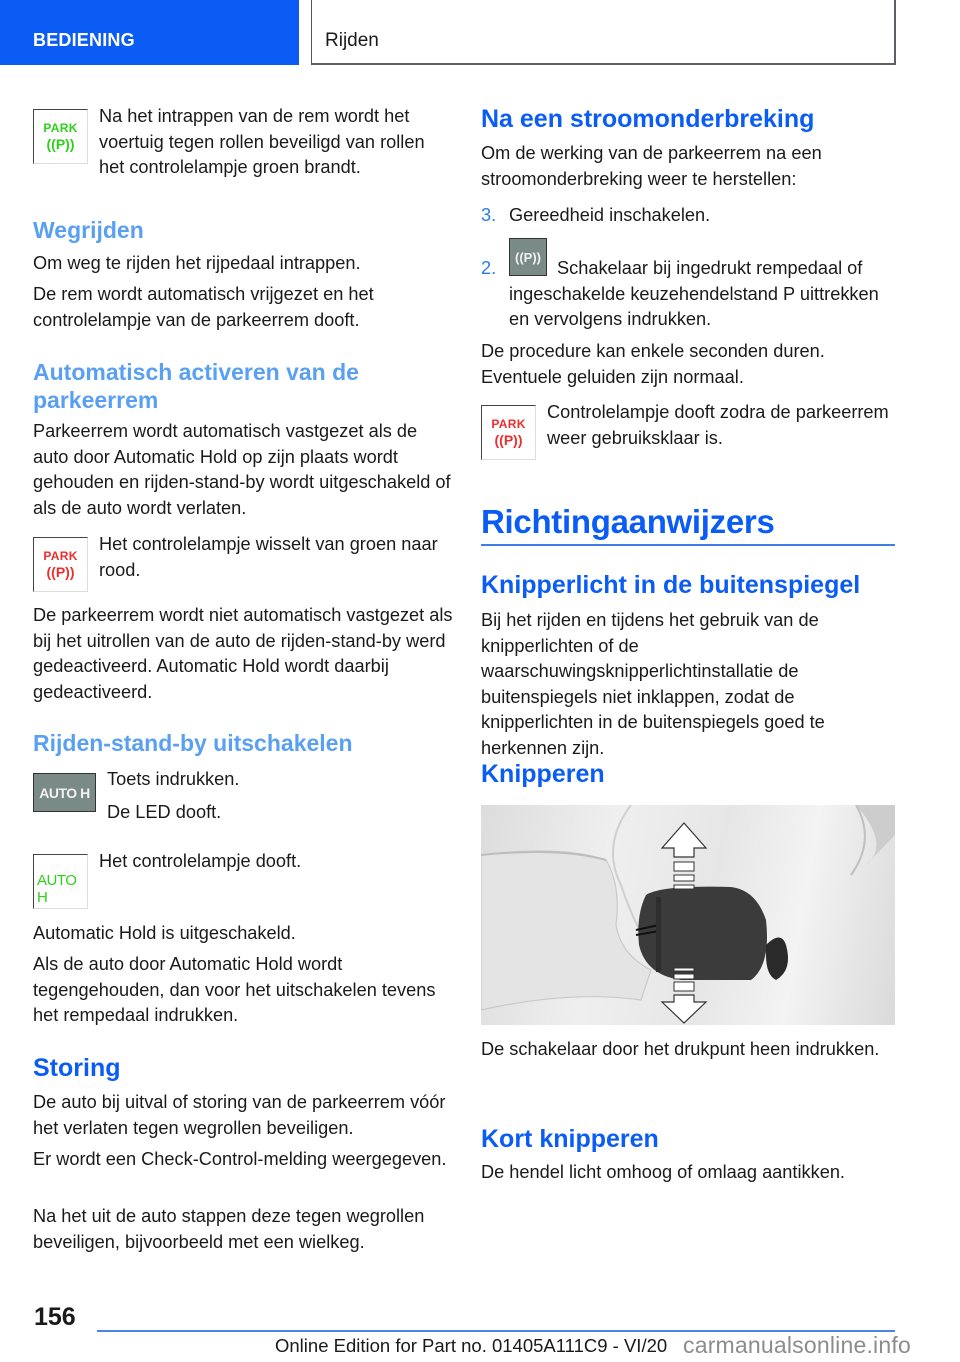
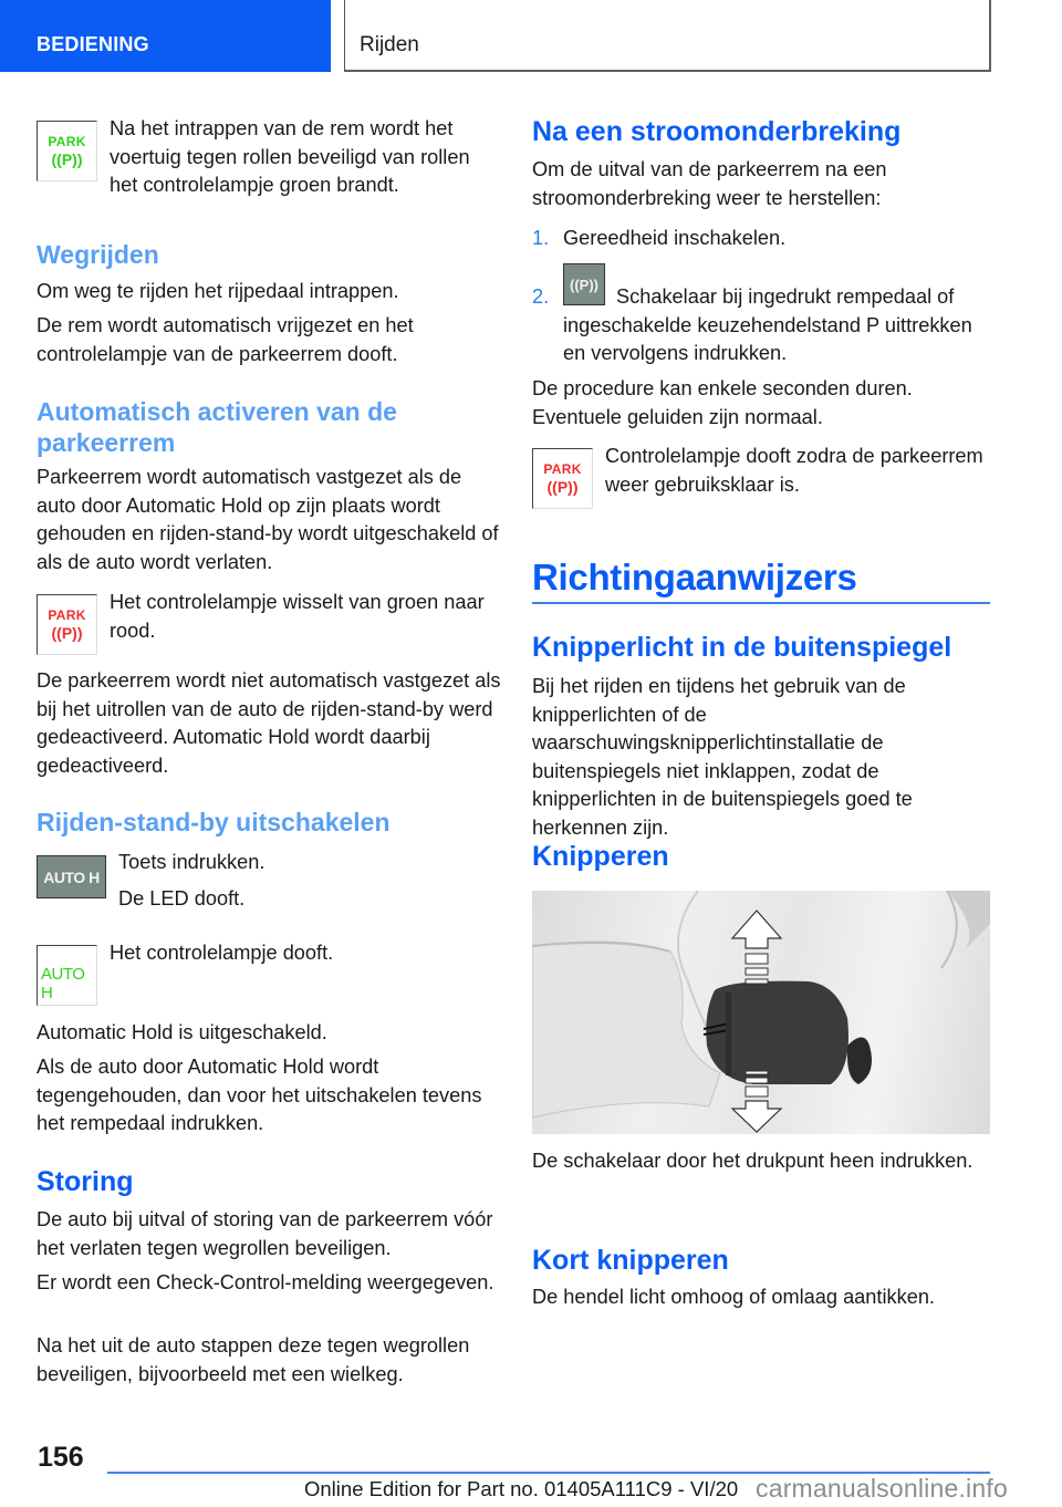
  BEDIENING
  Rijden
  PARK
  ((P))
  Na het intrappen van de rem wordt het voertuig tegen rollen beveiligd van rollen het controlelampje groen brandt.
  Wegrijden
  Om weg te rijden het rijpedaal intrappen.
  De rem wordt automatisch vrijgezet en het controlelampje van de parkeerrem dooft.
  Automatisch activeren van de parkeerrem
  Parkeerrem wordt automatisch vastgezet als de auto door Automatic Hold op zijn plaats wordt gehouden en rijden-stand-by wordt uitgeschakeld of als de auto wordt verlaten.
  PARK
  ((P))
  Het controlelampje wisselt van groen naar rood.
  De parkeerrem wordt niet automatisch vastgezet als bij het uitrollen van de auto de rijden-stand-by werd gedeactiveerd. Automatic Hold wordt daarbij gedeactiveerd.
  Rijden-stand-by uitschakelen
  AUTO H
  Toets indrukken.
  De LED dooft.
  AUTO H
  Het controlelampje dooft.
  Automatic Hold is uitgeschakeld.
  Als de auto door Automatic Hold wordt tegengehouden, dan voor het uitschakelen tevens het rempedaal indrukken.
  Storing
  De auto bij uitval of storing van de parkeerrem vóór het verlaten tegen wegrollen beveiligen.
  Er wordt een Check-Control-melding weergegeven.
  Na het uit de auto stappen deze tegen wegrollen beveiligen, bijvoorbeeld met een wielkeg.
  Na een stroomonderbreking
- Om de werking van de parkeerrem na een stroomonderbreking weer te herstellen:
+ Om de uitval van de parkeerrem na een stroomonderbreking weer te herstellen:
- 3.
+ 1.
  Gereedheid inschakelen.
  2.
  ((P))
  Schakelaar bij ingedrukt rempedaal of ingeschakelde keuzehendelstand P uittrekken en vervolgens indrukken.
  De procedure kan enkele seconden duren. Eventuele geluiden zijn normaal.
  PARK
  ((P))
  Controlelampje dooft zodra de parkeerrem weer gebruiksklaar is.
  Richtingaanwijzers
  Knipperlicht in de buitenspiegel
  Bij het rijden en tijdens het gebruik van de knipperlichten of de waarschuwingsknipperlichtinstallatie de buitenspiegels niet inklappen, zodat de knipperlichten in de buitenspiegels goed te herkennen zijn.
  Knipperen
  De schakelaar door het drukpunt heen indrukken.
  Kort knipperen
  De hendel licht omhoog of omlaag aantikken.
  156
  Online Edition for Part no. 01405A111C9 - VI/20
  carmanualsonline.info
